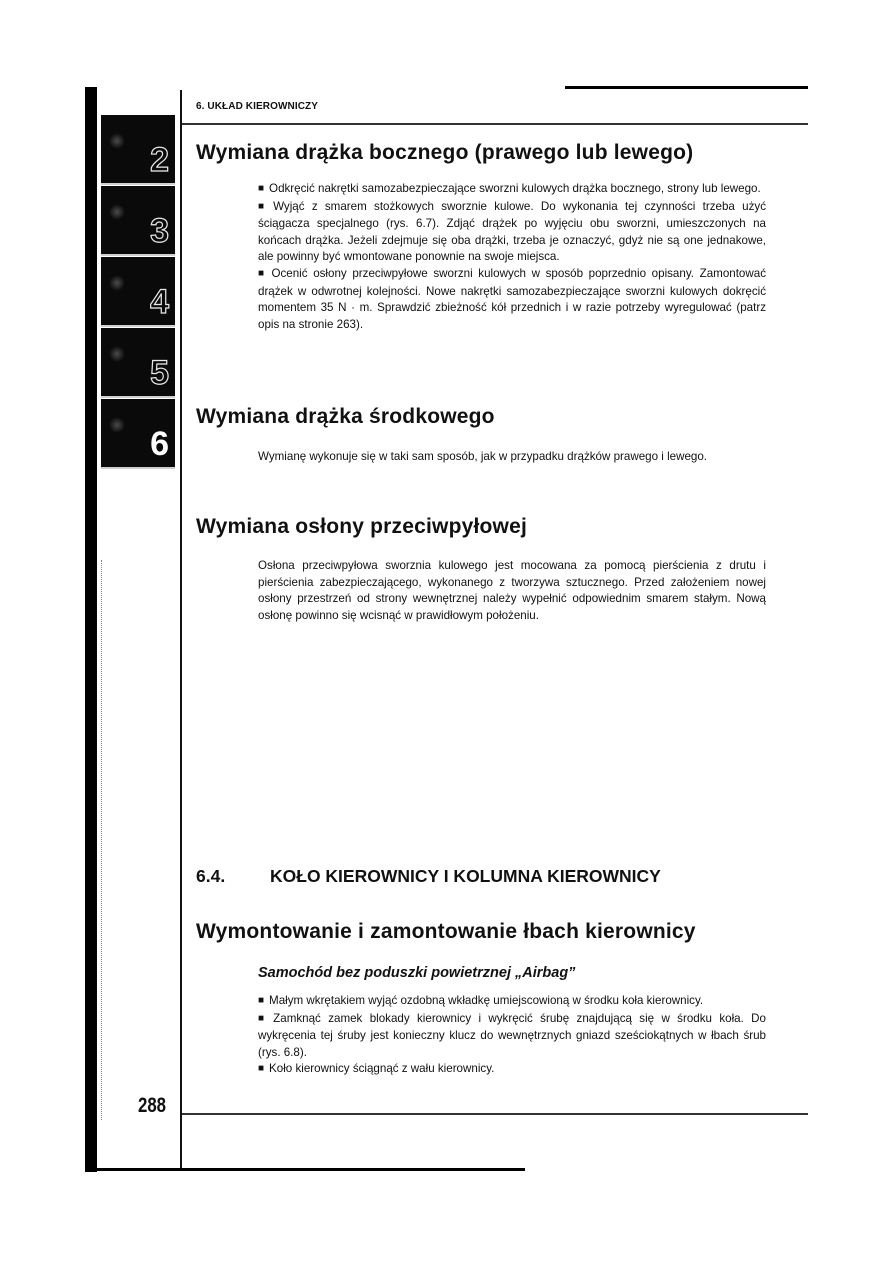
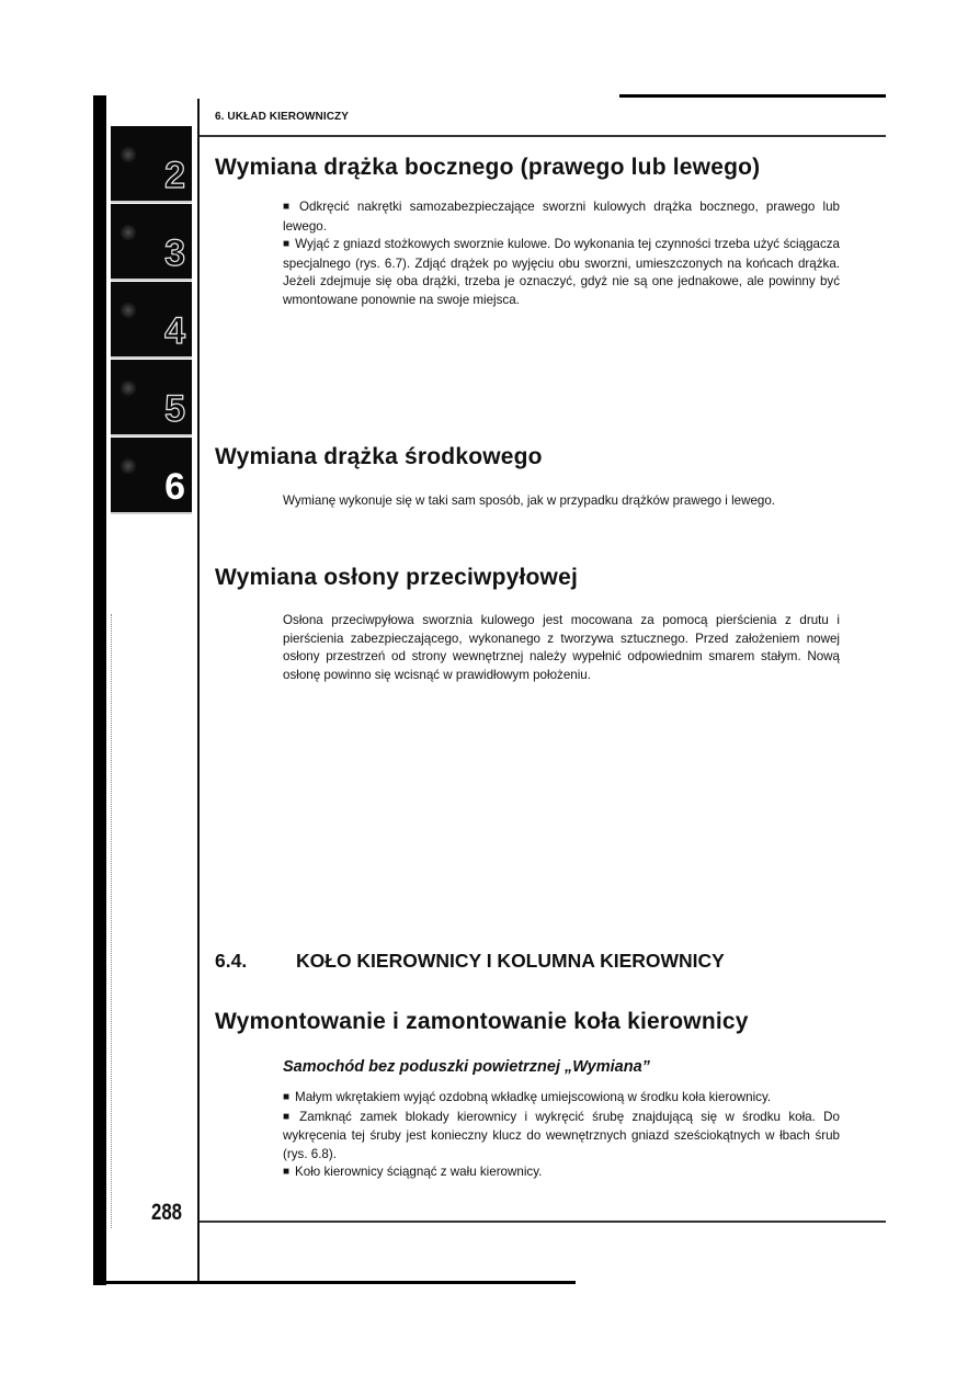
  6. UKŁAD KIEROWNICZY
  2
  3
  4
  5
  6
  Wymiana drążka bocznego (prawego lub lewego)
- Odkręcić nakrętki samozabezpieczające sworzni kulowych drążka bocznego, strony lub lewego.
+ Odkręcić nakrętki samozabezpieczające sworzni kulowych drążka bocznego, prawego lub lewego.
- Wyjąć z smarem stożkowych sworznie kulowe. Do wykonania tej czynności trzeba użyć ściągacza specjalnego (rys. 6.7). Zdjąć drążek po wyjęciu obu sworzni, umieszczonych na końcach drążka. Jeżeli zdejmuje się oba drążki, trzeba je oznaczyć, gdyż nie są one jednakowe, ale powinny być wmontowane ponownie na swoje miejsca.
+ Wyjąć z gniazd stożkowych sworznie kulowe. Do wykonania tej czynności trzeba użyć ściągacza specjalnego (rys. 6.7). Zdjąć drążek po wyjęciu obu sworzni, umieszczonych na końcach drążka. Jeżeli zdejmuje się oba drążki, trzeba je oznaczyć, gdyż nie są one jednakowe, ale powinny być wmontowane ponownie na swoje miejsca.
- Ocenić osłony przeciwpyłowe sworzni kulowych w sposób poprzednio opisany. Zamontować drążek w odwrotnej kolejności. Nowe nakrętki samozabezpieczające sworzni kulowych dokręcić momentem 35 N · m. Sprawdzić zbieżność kół przednich i w razie potrzeby wyregulować (patrz opis na stronie 263).
  Wymiana drążka środkowego
  Wymianę wykonuje się w taki sam sposób, jak w przypadku drążków prawego i lewego.
  Wymiana osłony przeciwpyłowej
  Osłona przeciwpyłowa sworznia kulowego jest mocowana za pomocą pierścienia z drutu i pierścienia zabezpieczającego, wykonanego z tworzywa sztucznego. Przed założeniem nowej osłony przestrzeń od strony wewnętrznej należy wypełnić odpowiednim smarem stałym. Nową osłonę powinno się wcisnąć w prawidłowym położeniu.
  6.4. KOŁO KIEROWNICY I KOLUMNA KIEROWNICY
- Wymontowanie i zamontowanie łbach kierownicy
+ Wymontowanie i zamontowanie koła kierownicy
- Samochód bez poduszki powietrznej „Airbag”
+ Samochód bez poduszki powietrznej „Wymiana”
  Małym wkrętakiem wyjąć ozdobną wkładkę umiejscowioną w środku koła kierownicy.
  Zamknąć zamek blokady kierownicy i wykręcić śrubę znajdującą się w środku koła. Do wykręcenia tej śruby jest konieczny klucz do wewnętrznych gniazd sześciokątnych w łbach śrub (rys. 6.8).
  Koło kierownicy ściągnąć z wału kierownicy.
  288
